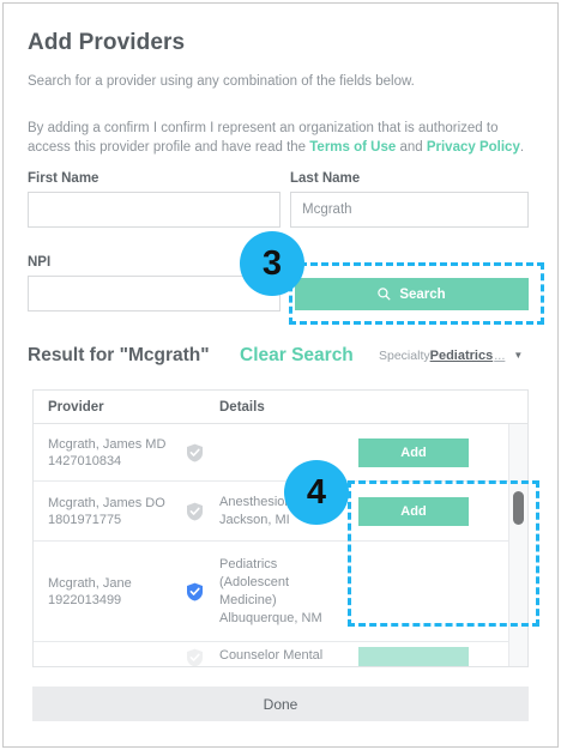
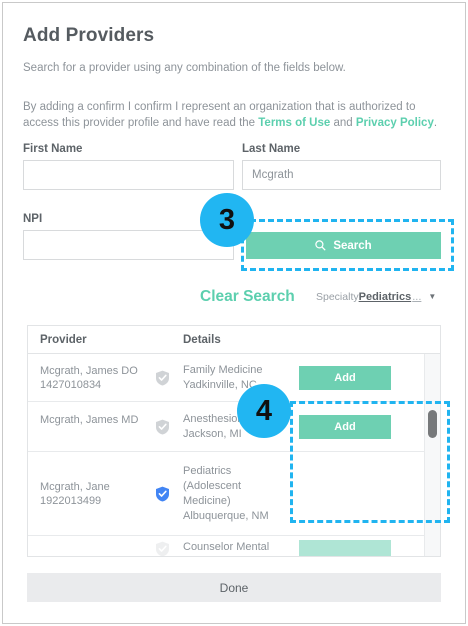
  Add Providers
  Search for a provider using any combination of the fields below.
  By adding a confirm I confirm I represent an organization that is authorized to access this provider profile and have read the Terms of Use and Privacy Policy.
  First Name
  Last Name
  Mcgrath
  NPI
  Search
- Result for "Mcgrath"
  Clear Search
  Specialty
  Pediatrics
  ...
  ▼
  Provider
  Details
- Mcgrath, James MD
+ Mcgrath, James DO
  1427010834
+ Family Medicine
+ Yadkinville, NC
  Add
- Mcgrath, James DO
+ Mcgrath, James MD
- 1801971775
  Anesthesio
  Jackson, MI
  Add
  Mcgrath, Jane
  1922013499
  Pediatrics (Adolescent Medicine)
  Albuquerque, NM
  Counselor Mental
  Done
  3
  4
